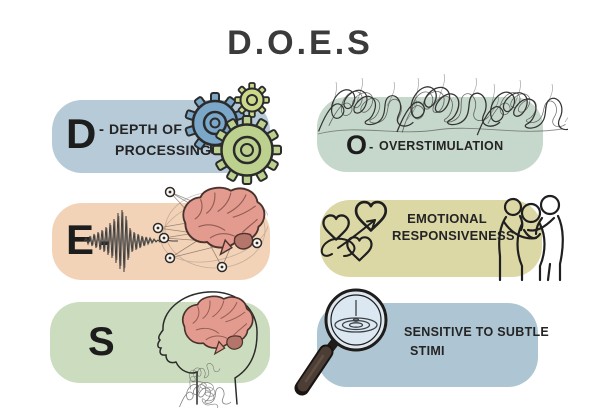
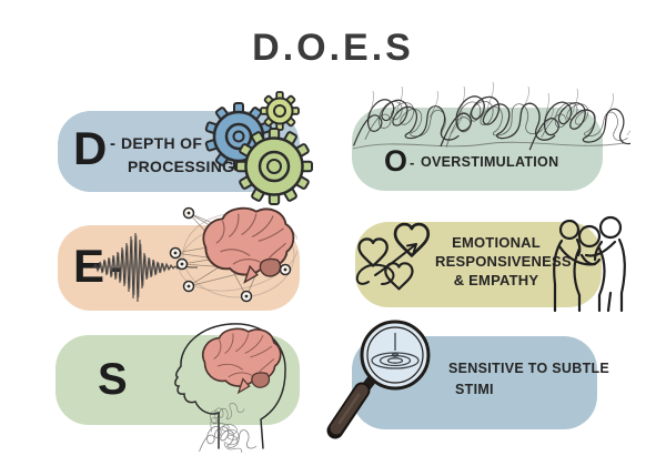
  D.O.E.S
  D
  -
  DEPTH OF
  PROCESSING
  O
  -
  OVERSTIMULATION
  E
  EMOTIONAL
  RESPONSIVENES
+ & EMPATHY
  S
  SENSITIVE TO SUBTLE
  STIMI
